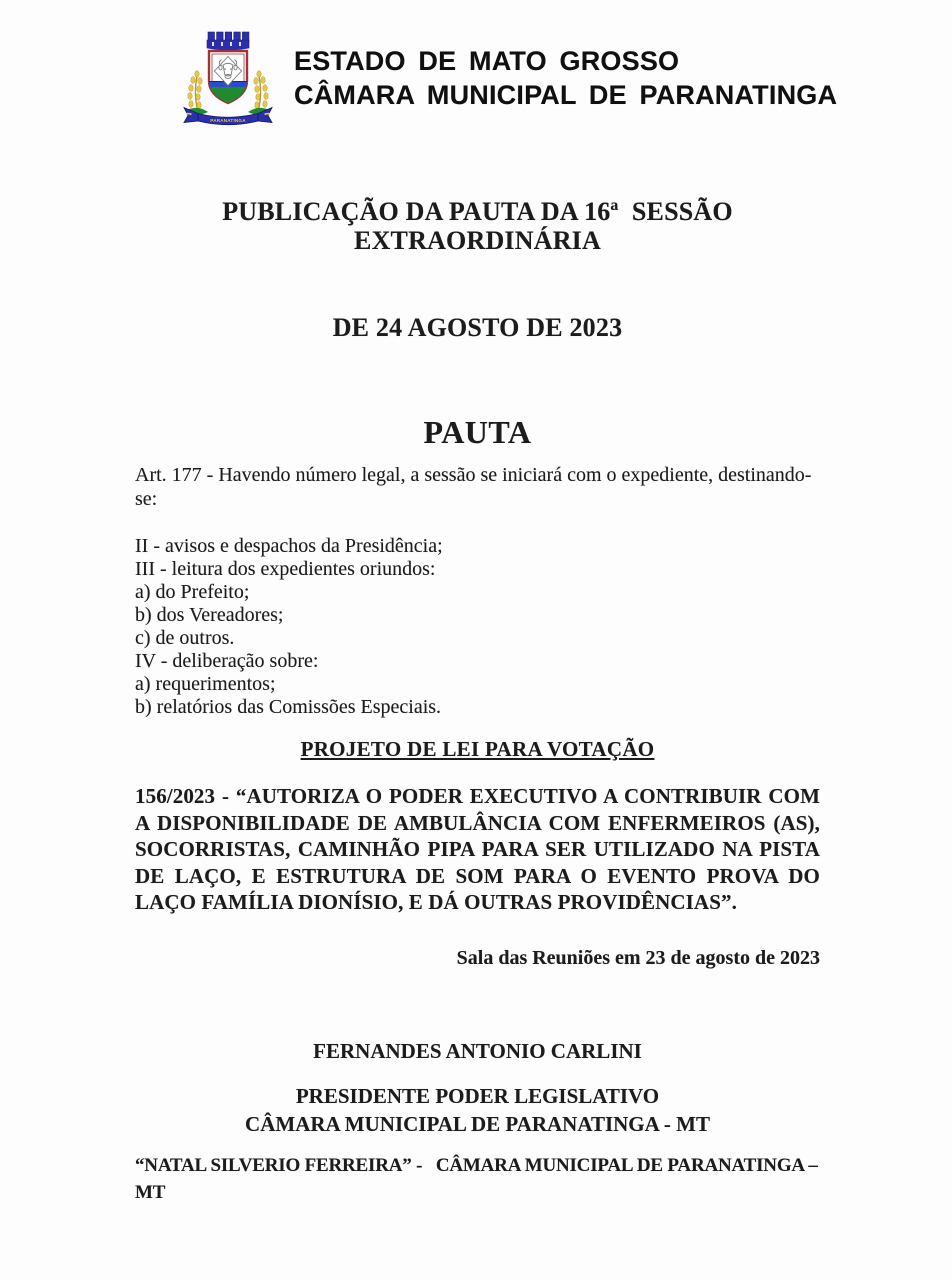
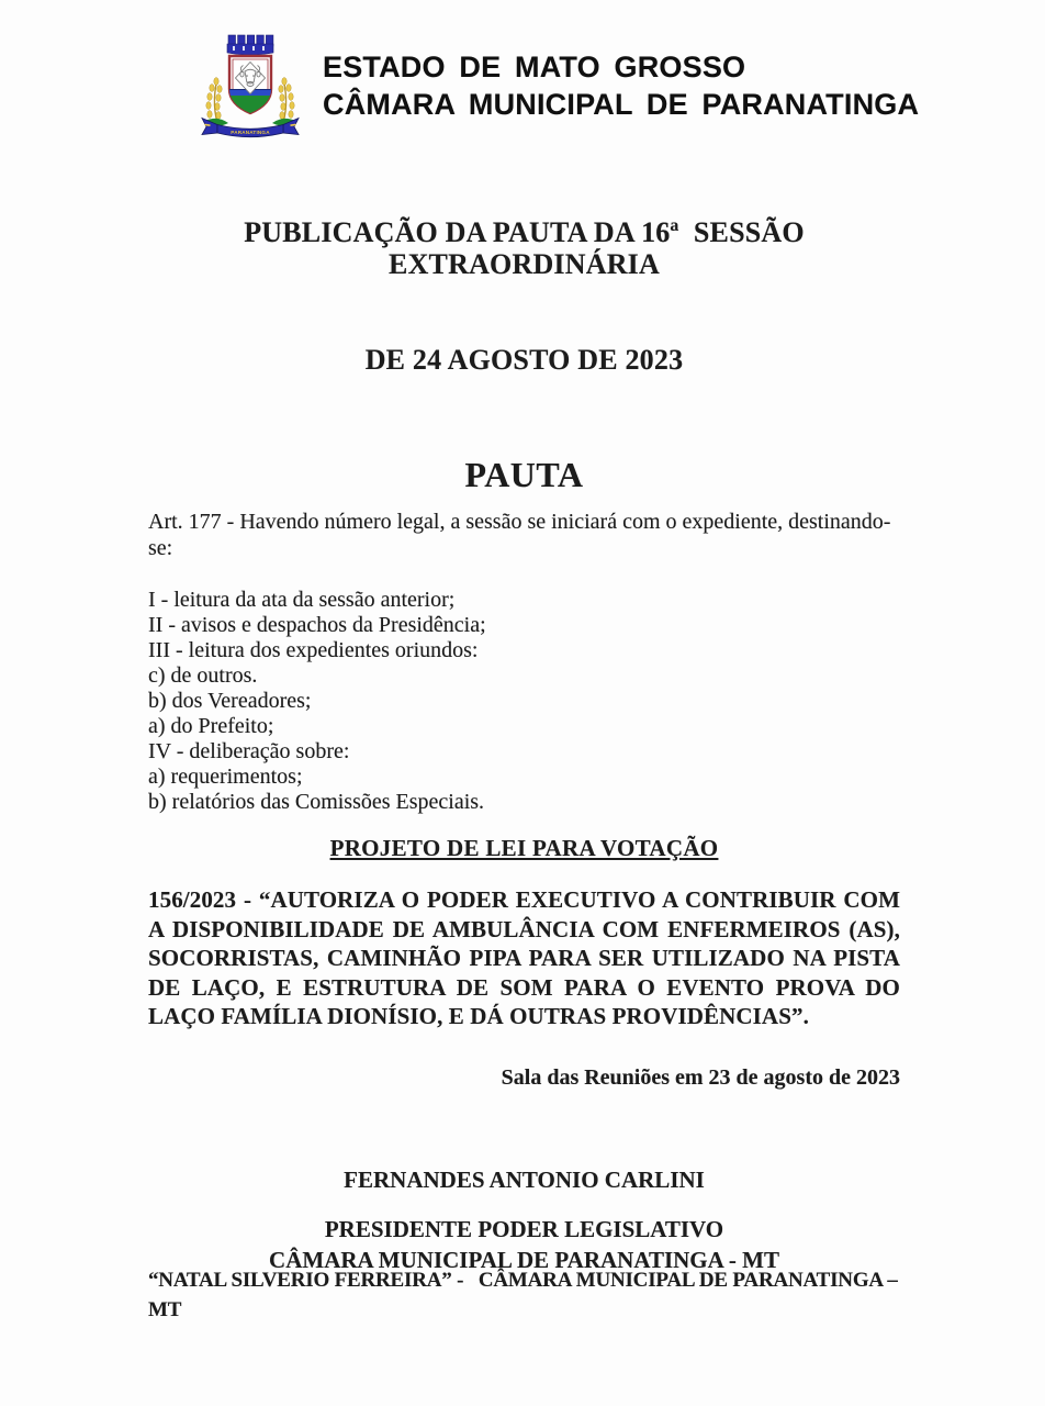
  ESTADO DE MATO GROSSO
  CÂMARA MUNICIPAL DE PARANATINGA
  PUBLICAÇÃO DA PAUTA DA 16ª SESSÃO EXTRAORDINÁRIA
  DE 24 AGOSTO DE 2023
  PAUTA
  Art. 177 - Havendo número legal, a sessão se iniciará com o expediente, destinando-se:
+ I - leitura da ata da sessão anterior;
  II - avisos e despachos da Presidência;
  III - leitura dos expedientes oriundos:
- a) do Prefeito;
+ c) de outros.
  b) dos Vereadores;
- c) de outros.
+ a) do Prefeito;
  IV - deliberação sobre:
  a) requerimentos;
  b) relatórios das Comissões Especiais.
  PROJETO DE LEI PARA VOTAÇÃO
  156/2023 - “AUTORIZA O PODER EXECUTIVO A CONTRIBUIR COM A DISPONIBILIDADE DE AMBULÂNCIA COM ENFERMEIROS (AS), SOCORRISTAS, CAMINHÃO PIPA PARA SER UTILIZADO NA PISTA DE LAÇO, E ESTRUTURA DE SOM PARA O EVENTO PROVA DO LAÇO FAMÍLIA DIONÍSIO, E DÁ OUTRAS PROVIDÊNCIAS”.
  Sala das Reuniões em 23 de agosto de 2023
  FERNANDES ANTONIO CARLINI
  PRESIDENTE PODER LEGISLATIVO
  CÂMARA MUNICIPAL DE PARANATINGA - MT
  “NATAL SILVERIO FERREIRA” - CÂMARA MUNICIPAL DE PARANATINGA – MT
